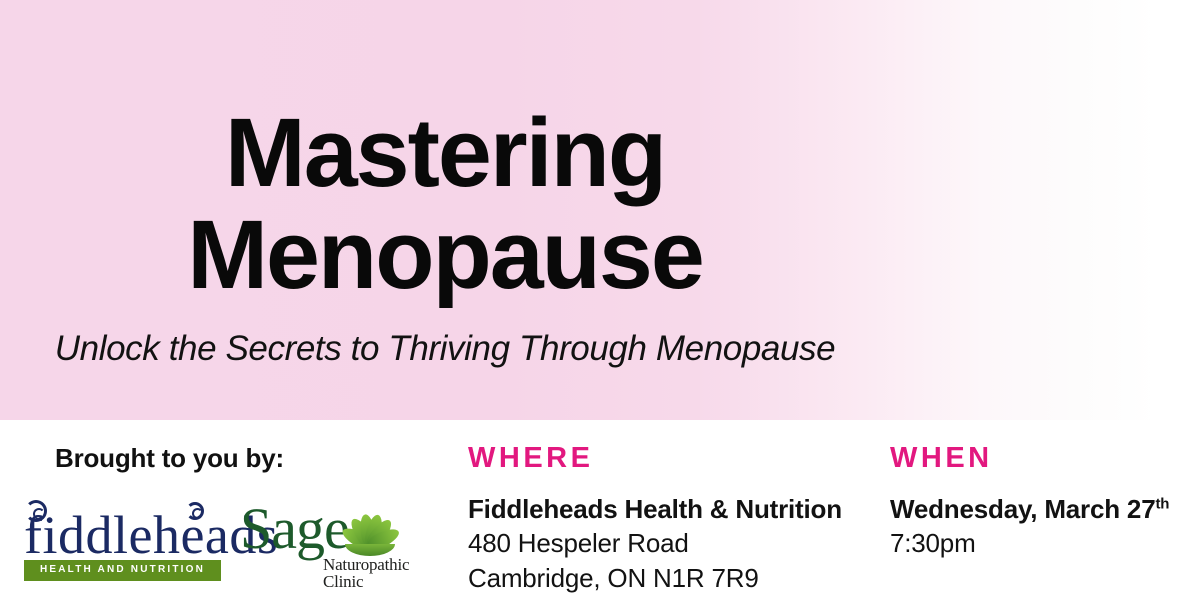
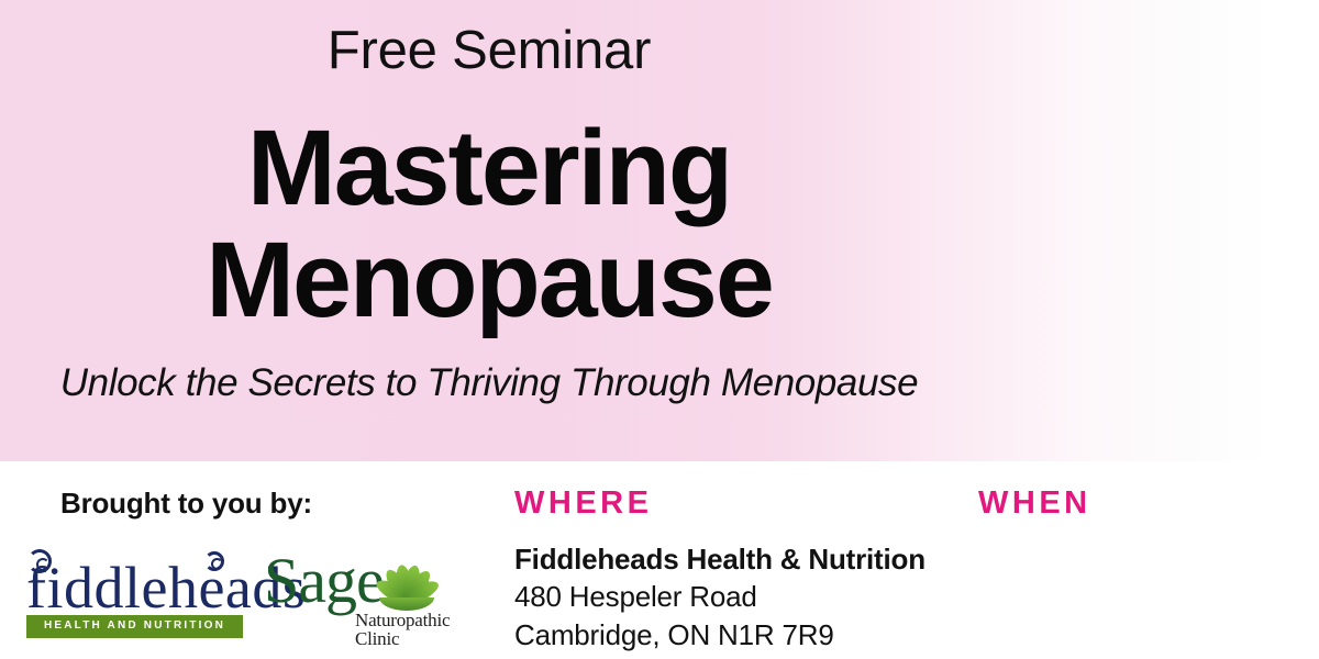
+ Free Seminar
  Mastering
  Menopause
  Unlock the Secrets to Thriving Through Menopause
  Brought to you by:
  fiddleheads
  HEALTH AND NUTRITION
  Sage
  Naturopathic Clinic
  WHERE
  Fiddleheads Health & Nutrition
  480 Hespeler Road
  Cambridge, ON N1R 7R9
  WHEN
- Wednesday, March 27th
- 7:30pm
